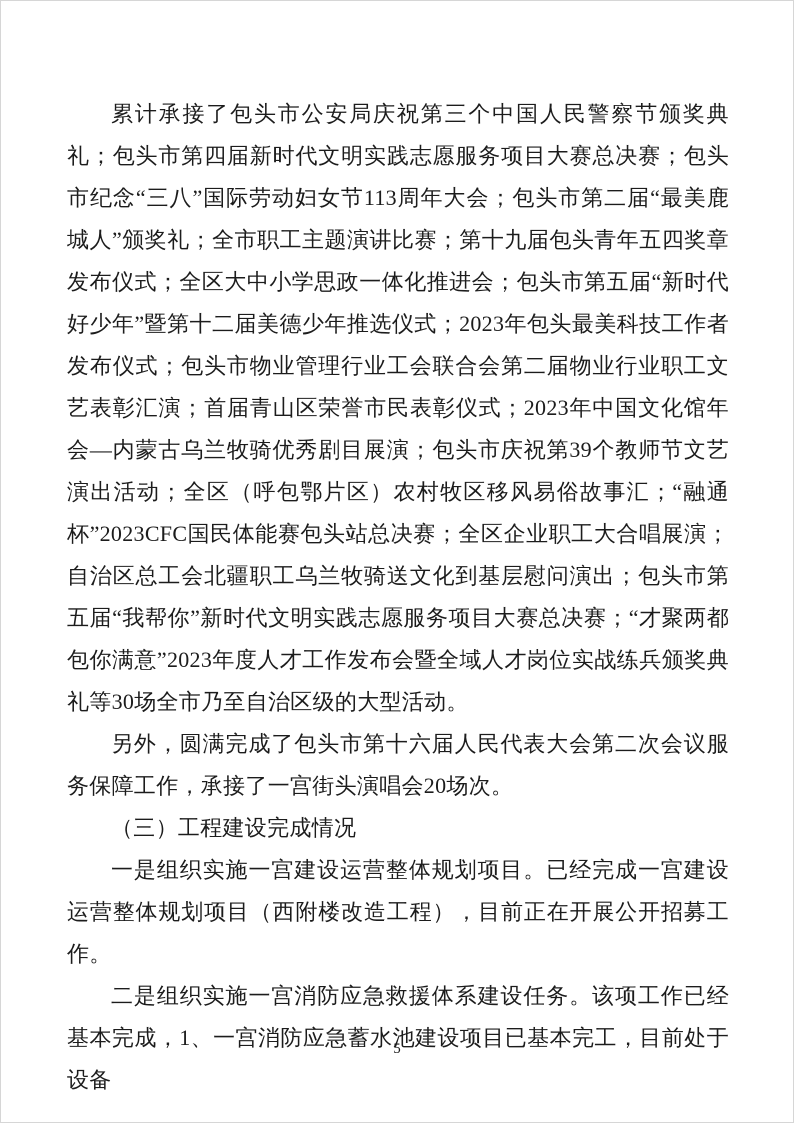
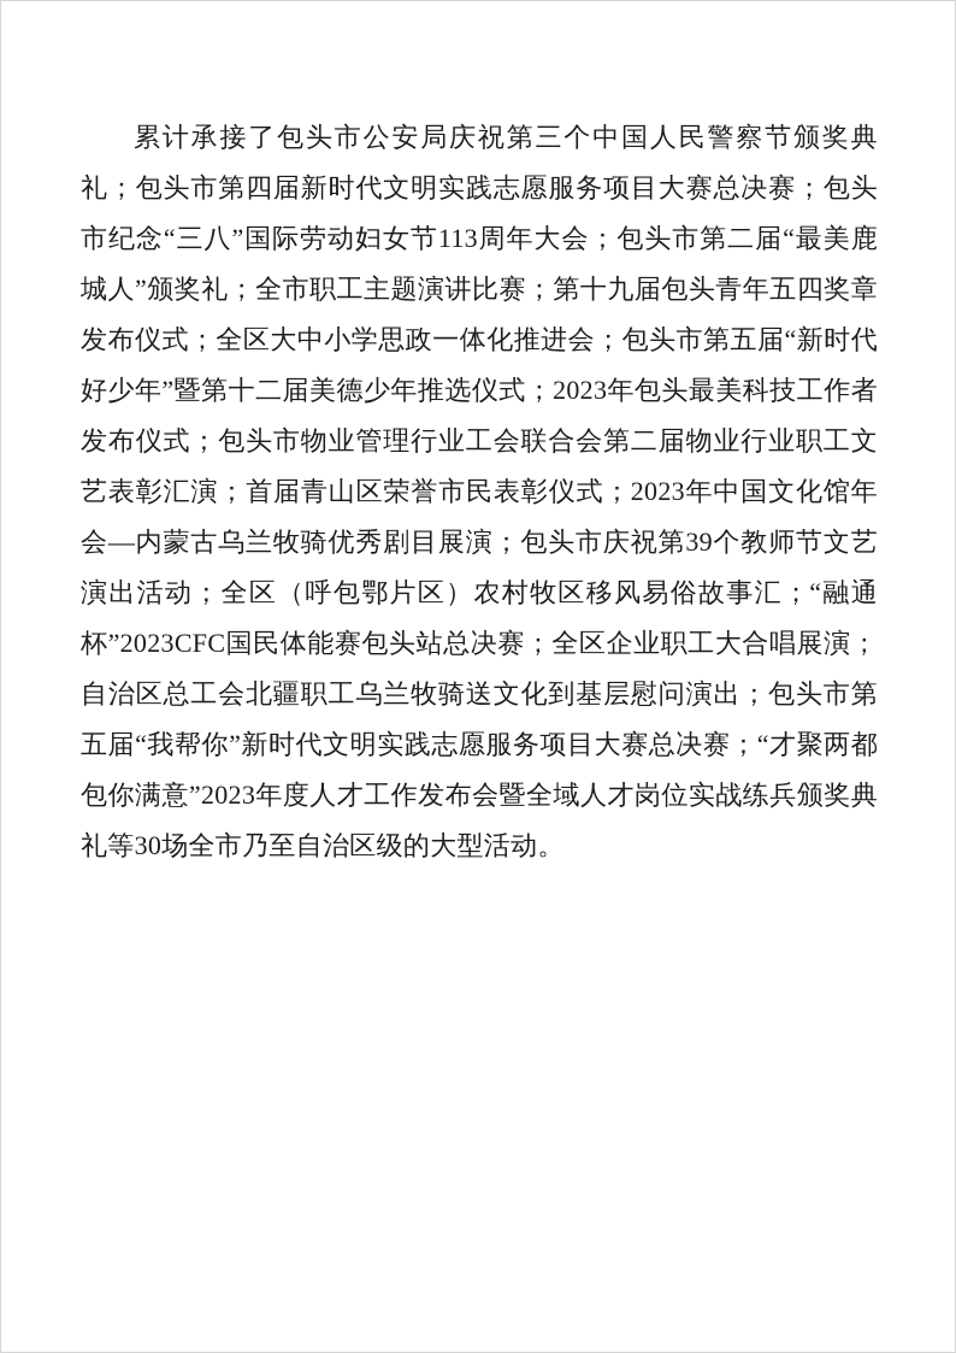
  累计承接了包头市公安局庆祝第三个中国人民警察节颁奖典礼；包头市第四届新时代文明实践志愿服务项目大赛总决赛；包头市纪念“三八”国际劳动妇女节113周年大会；包头市第二届“最美鹿城人”颁奖礼；全市职工主题演讲比赛；第十九届包头青年五四奖章发布仪式；全区大中小学思政一体化推进会；包头市第五届“新时代好少年”暨第十二届美德少年推选仪式；2023年包头最美科技工作者发布仪式；包头市物业管理行业工会联合会第二届物业行业职工文艺表彰汇演；首届青山区荣誉市民表彰仪式；2023年中国文化馆年会—内蒙古乌兰牧骑优秀剧目展演；包头市庆祝第39个教师节文艺演出活动；全区（呼包鄂片区）农村牧区移风易俗故事汇；“融通杯”2023CFC国民体能赛包头站总决赛；全区企业职工大合唱展演；自治区总工会北疆职工乌兰牧骑送文化到基层慰问演出；包头市第五届“我帮你”新时代文明实践志愿服务项目大赛总决赛；“才聚两都 包你满意”2023年度人才工作发布会暨全域人才岗位实战练兵颁奖典礼等30场全市乃至自治区级的大型活动。
- 另外，圆满完成了包头市第十六届人民代表大会第二次会议服务保障工作，承接了一宫街头演唱会20场次。
- （三）工程建设完成情况
- 一是组织实施一宫建设运营整体规划项目。已经完成一宫建设运营整体规划项目（西附楼改造工程），目前正在开展公开招募工作。
- 二是组织实施一宫消防应急救援体系建设任务。该项工作已经基本完成，1、一宫消防应急蓄水池建设项目已基本完工，目前处于设备
- 5
